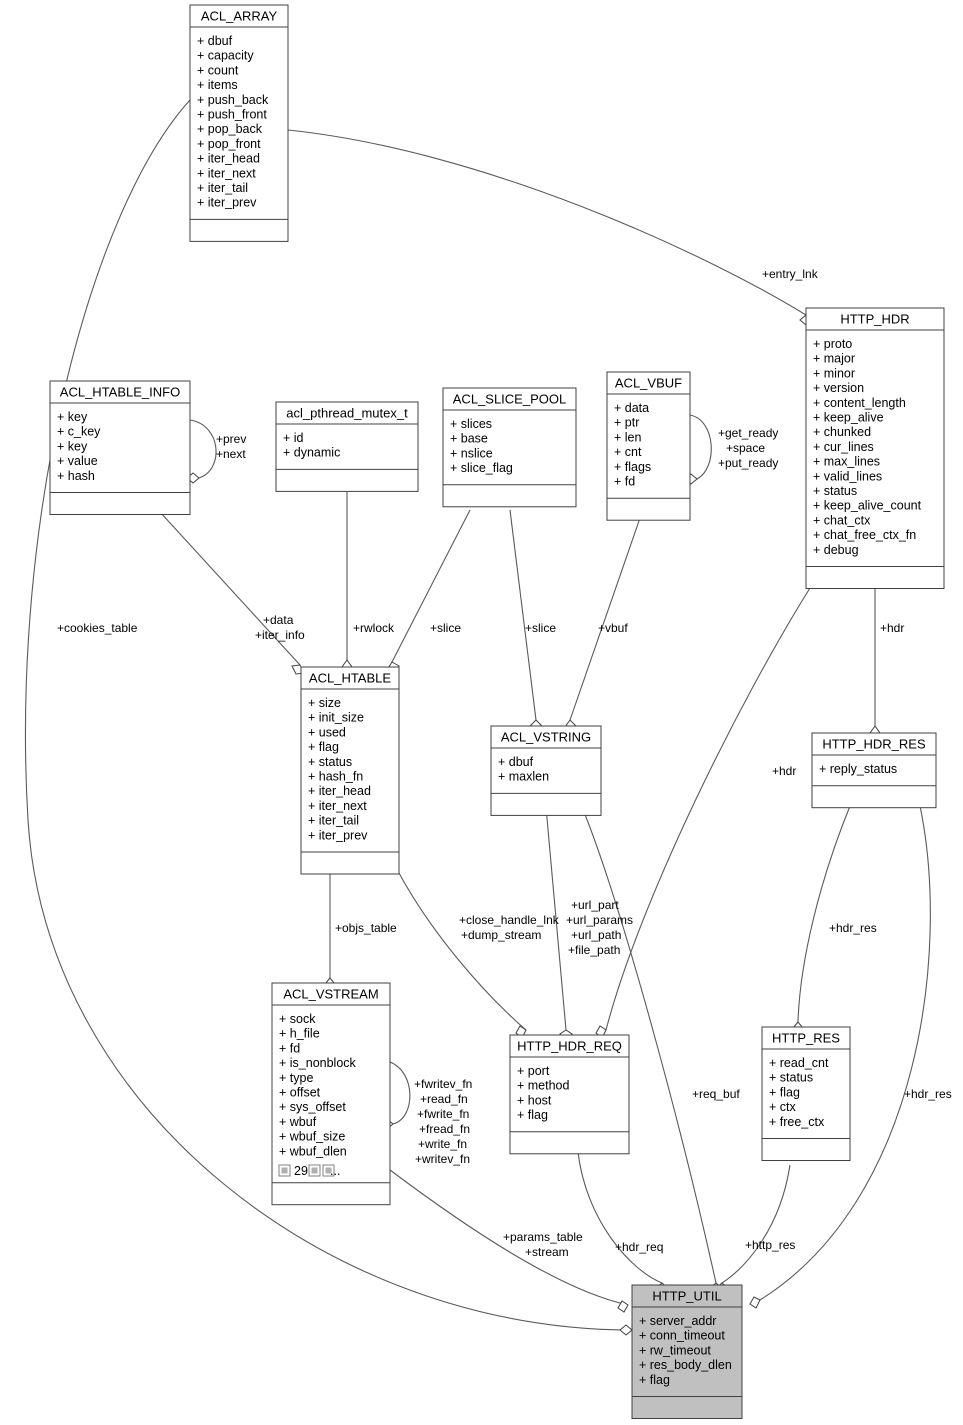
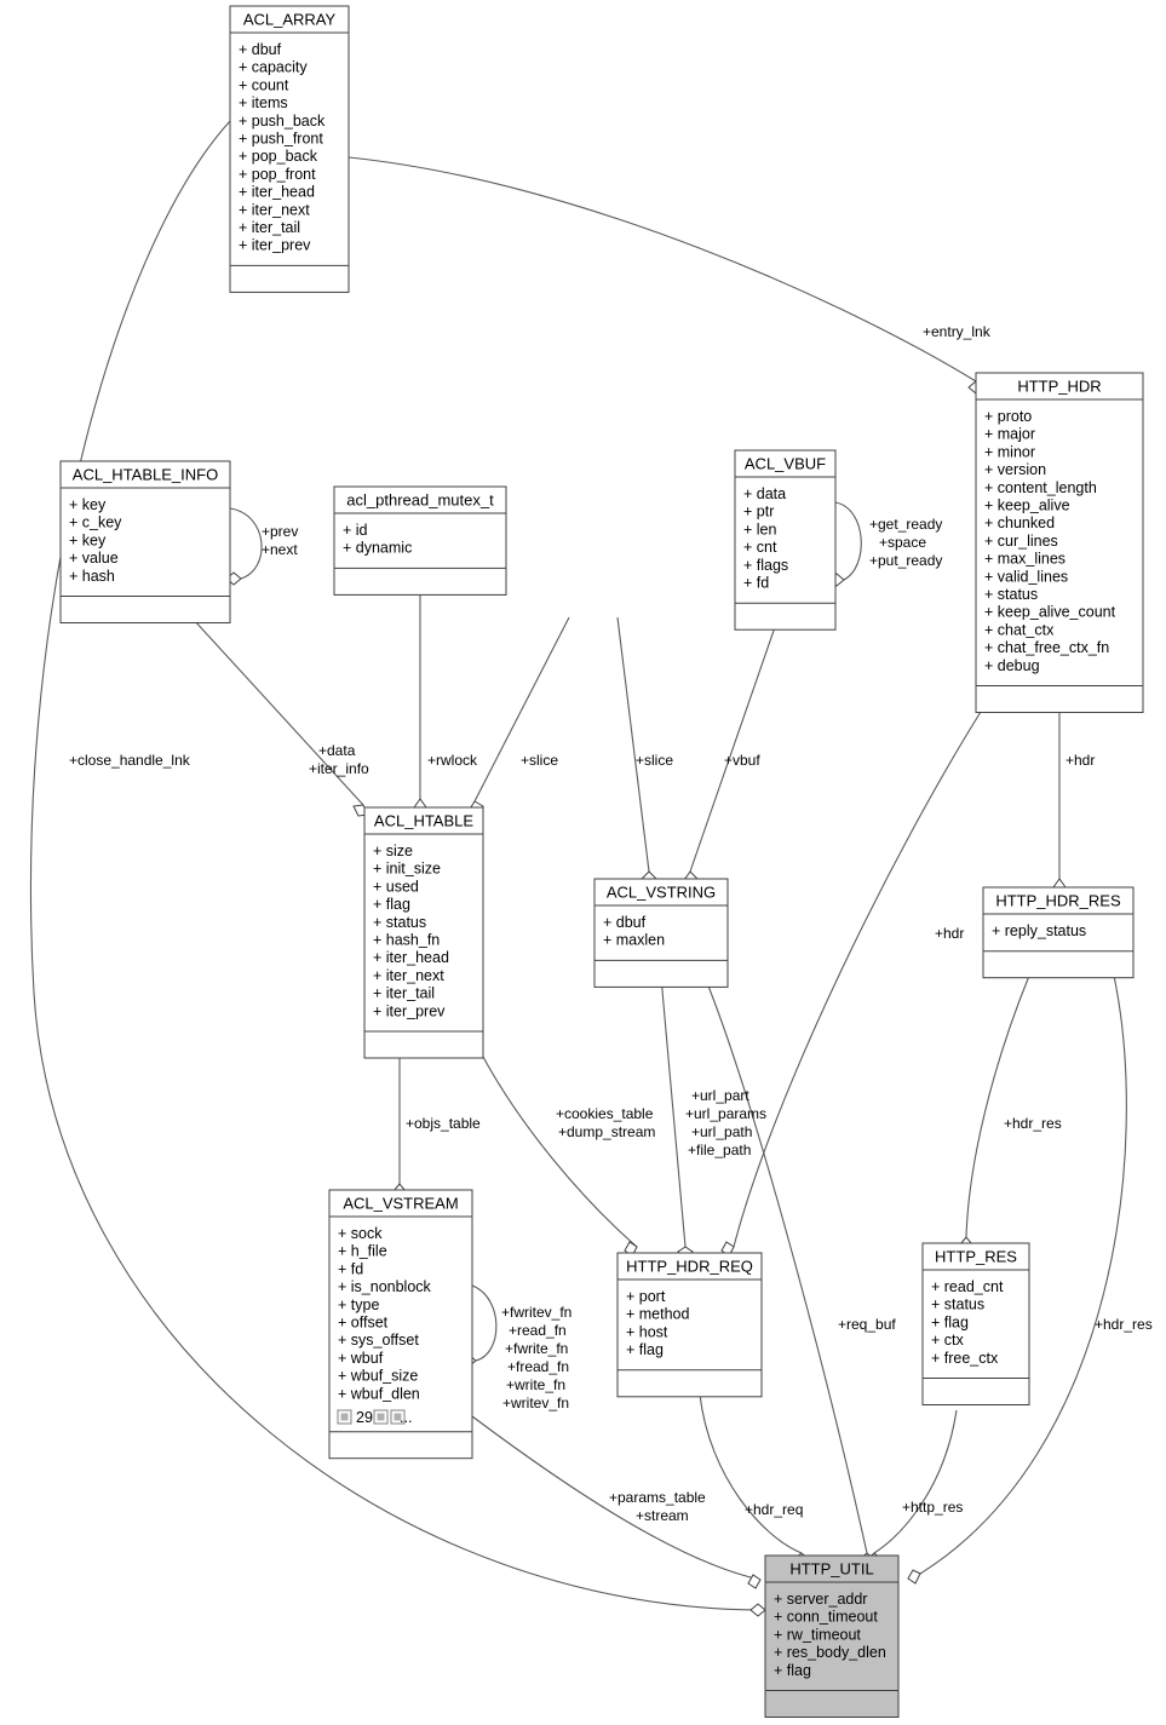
  ACL_ARRAY
  + dbuf
  + capacity
  + count
  + items
  + push_back
  + push_front
  + pop_back
  + pop_front
  + iter_head
  + iter_next
  + iter_tail
  + iter_prev
  HTTP_HDR
  + proto
  + major
  + minor
  + version
  + content_length
  + keep_alive
  + chunked
  + cur_lines
  + max_lines
  + valid_lines
  + status
  + keep_alive_count
  + chat_ctx
  + chat_free_ctx_fn
  + debug
  ACL_HTABLE_INFO
  + key
  + c_key
  + key
  + value
  + hash
  acl_pthread_mutex_t
  + id
  + dynamic
- ACL_SLICE_POOL
- + slices
- + base
- + nslice
- + slice_flag
  ACL_VBUF
  + data
  + ptr
  + len
  + cnt
  + flags
  + fd
  ACL_HTABLE
  + size
  + init_size
  + used
  + flag
  + status
  + hash_fn
  + iter_head
  + iter_next
  + iter_tail
  + iter_prev
  ACL_VSTRING
  + dbuf
  + maxlen
  HTTP_HDR_RES
  + reply_status
  ACL_VSTREAM
  + sock
  + h_file
  + fd
  + is_nonblock
  + type
  + offset
  + sys_offset
  + wbuf
  + wbuf_size
  + wbuf_dlen
  29
  ...
  HTTP_HDR_REQ
  + port
  + method
  + host
  + flag
  HTTP_RES
  + read_cnt
  + status
  + flag
  + ctx
  + free_ctx
  HTTP_UTIL
  + server_addr
  + conn_timeout
  + rw_timeout
  + res_body_dlen
  + flag
  +entry_lnk
  +prev
  +next
  +get_ready
  +space
  +put_ready
- +cookies_table
+ +close_handle_lnk
  +data
  +iter_info
  +rwlock
  +slice
  +slice
  +vbuf
  +hdr
  +hdr
  +objs_table
- +close_handle_lnk
+ +cookies_table
  +dump_stream
  +url_part
  +url_params
  +url_path
  +file_path
  +hdr_res
  +fwritev_fn
  +read_fn
  +fwrite_fn
  +fread_fn
  +write_fn
  +writev_fn
  +req_buf
  +hdr_res
  +params_table
  +stream
  +hdr_req
  +http_res
